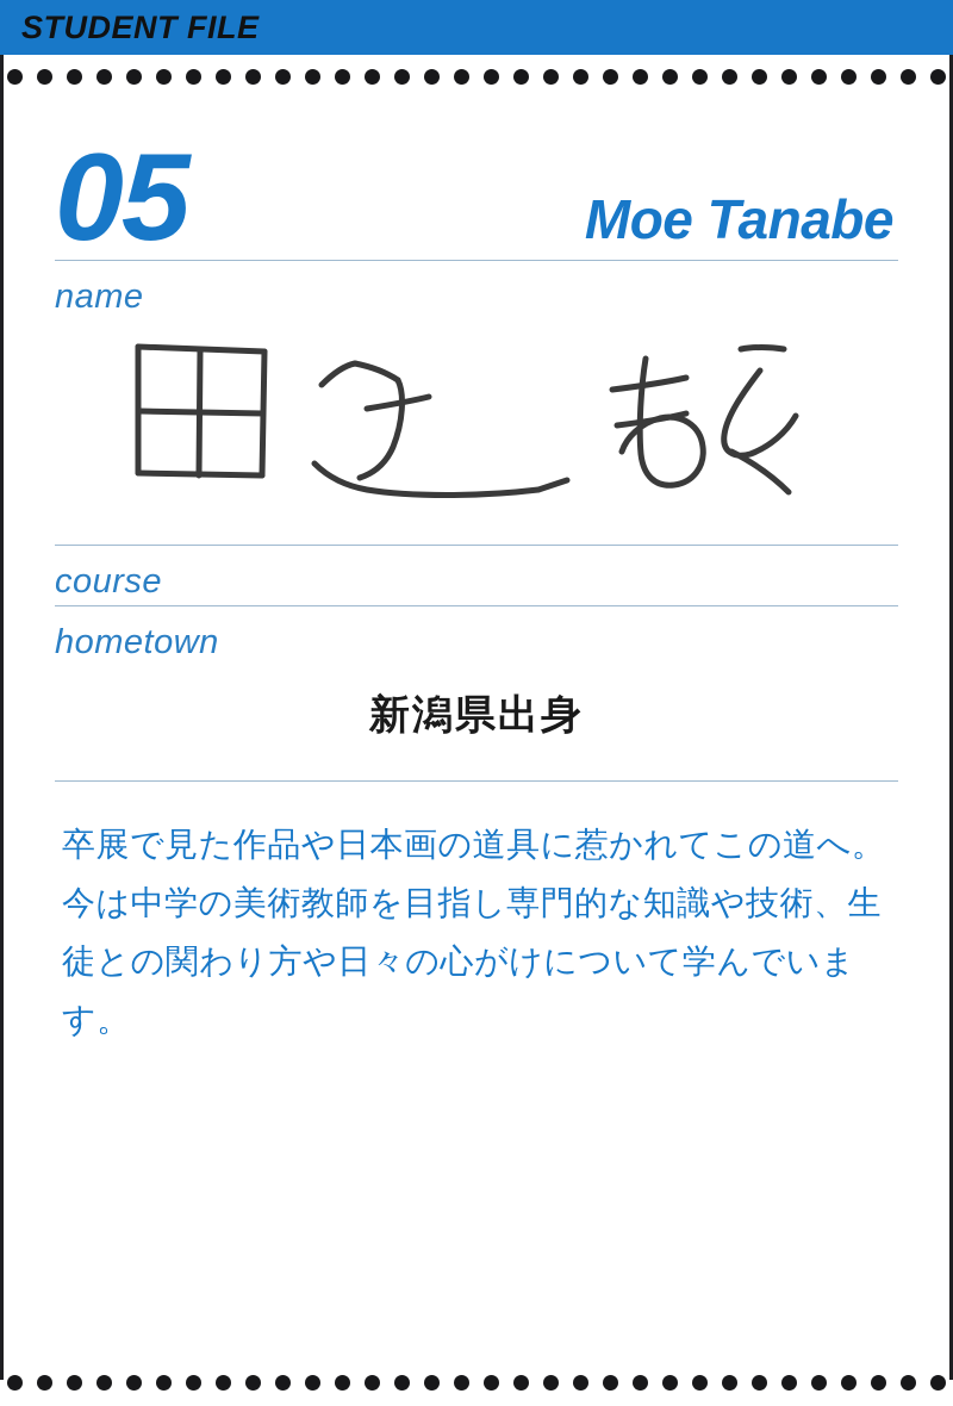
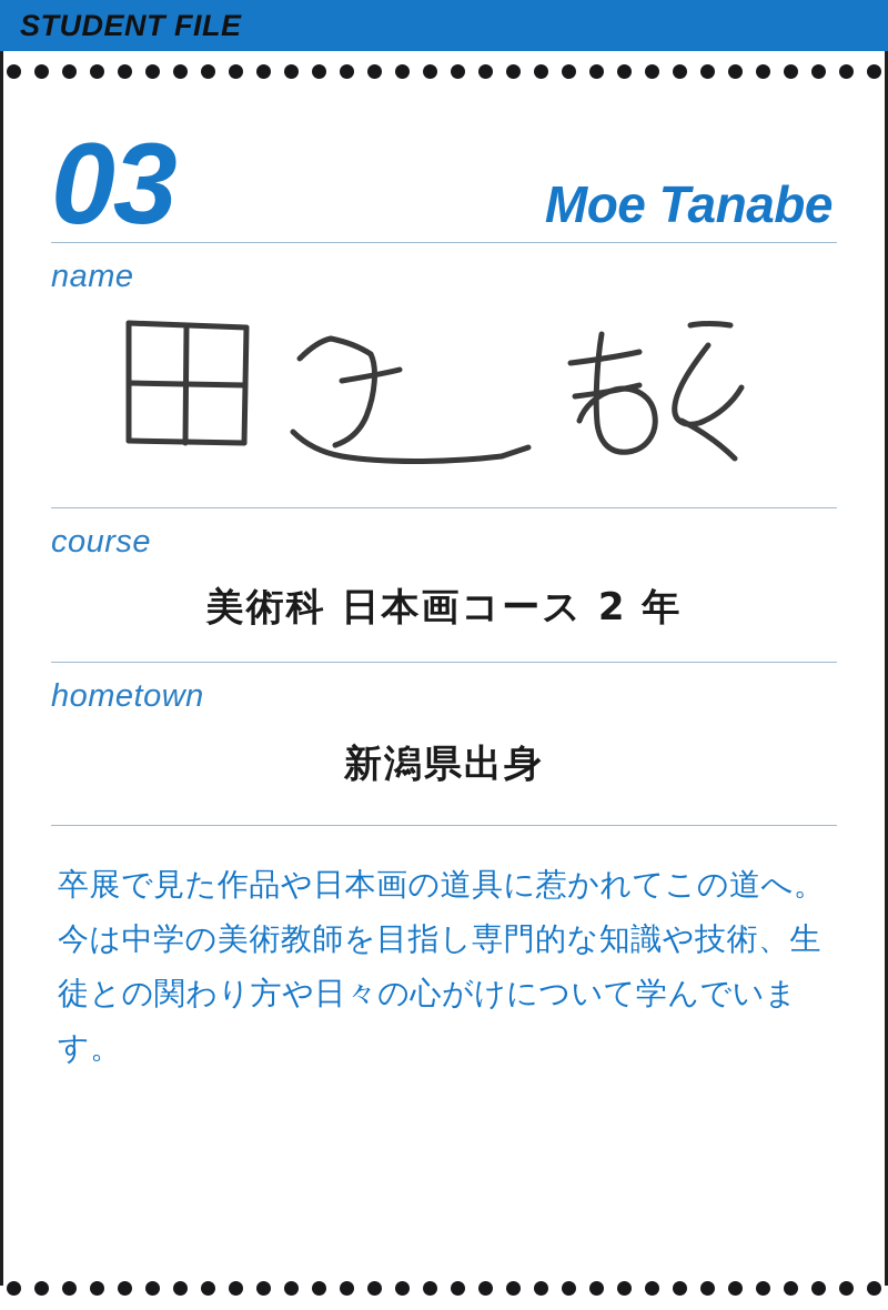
  STUDENT FILE
- 05
+ 03
  Moe Tanabe
  name
  course
+ 美術科 日本画コース 2 年
  hometown
  新潟県出身
  卒展で見た作品や日本画の道具に惹かれてこの道へ。今は中学の美術教師を目指し専門的な知識や技術、生徒との関わり方や日々の心がけについて学んでいます。
